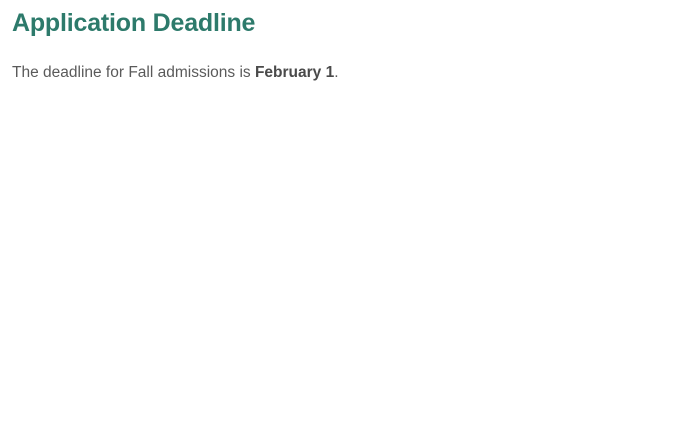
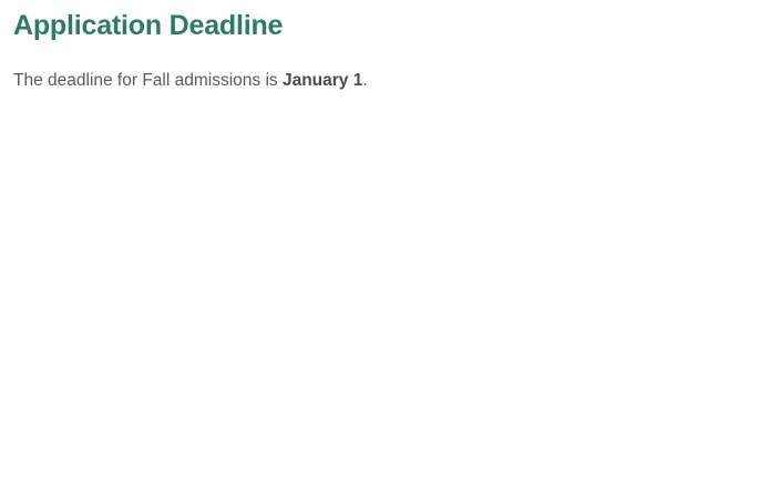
  Application Deadline
- The deadline for Fall admissions is February 1.
+ The deadline for Fall admissions is January 1.
